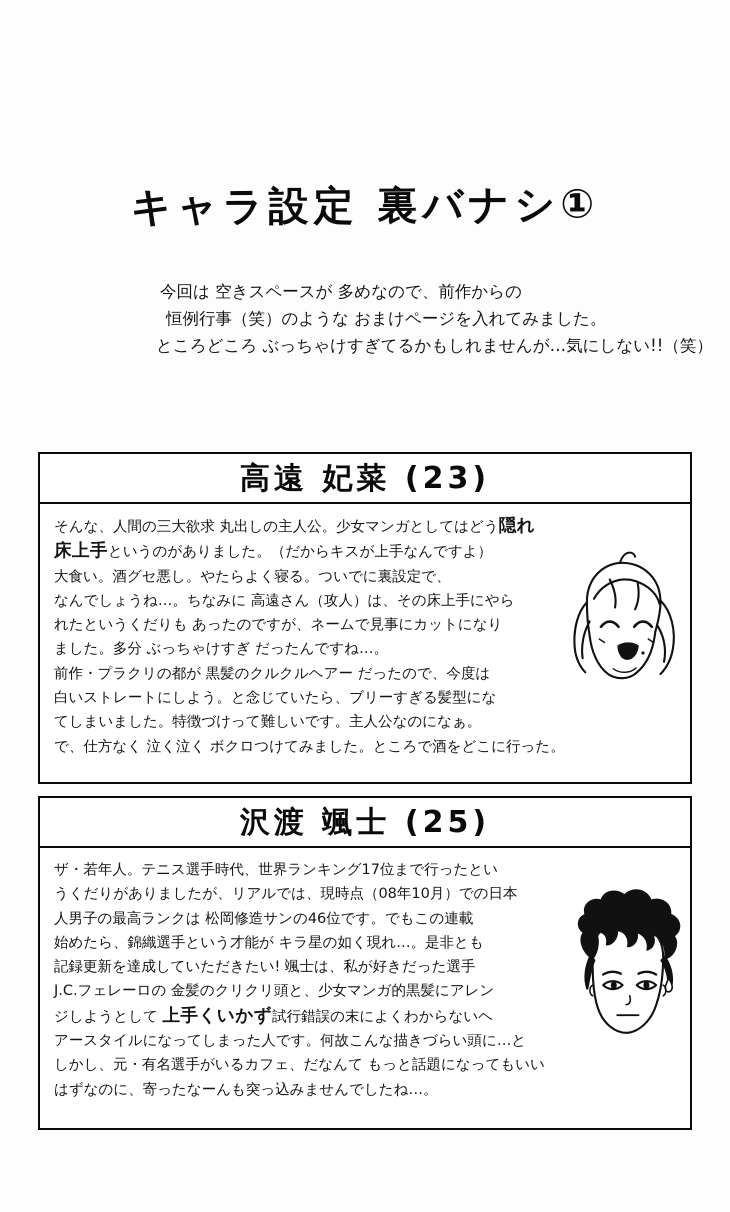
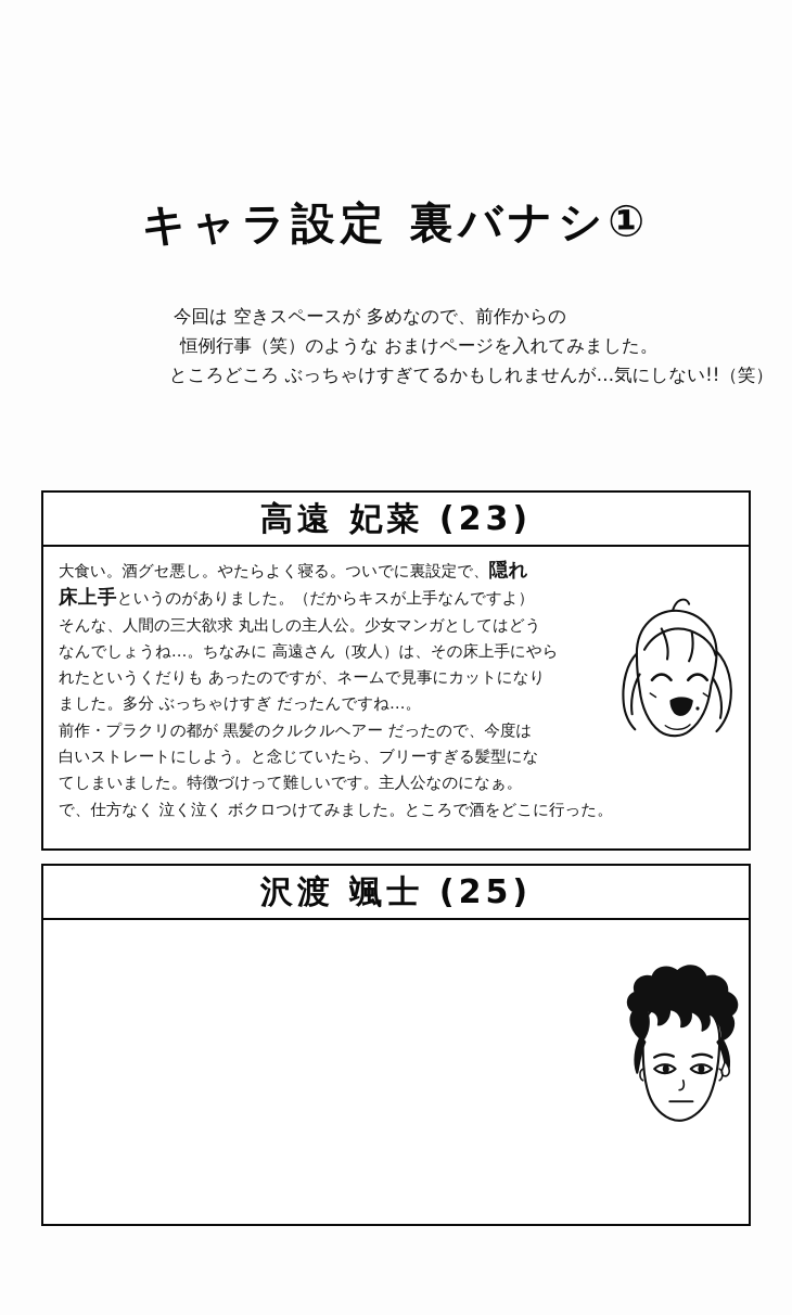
  キャラ設定 裏バナシ①
  今回は 空きスペースが 多めなので、前作からの
  恒例行事（笑）のような おまけページを入れてみました。
  ところどころ ぶっちゃけすぎてるかもしれませんが…気にしない!!（笑）
  高遠 妃菜 (23)
- そんな、人間の三大欲求 丸出しの主人公。少女マンガとしてはどう隠れ
+ 大食い。酒グセ悪し。やたらよく寝る。ついでに裏設定で、隠れ
  床上手というのがありました。（だからキスが上手なんですよ）
- 大食い。酒グセ悪し。やたらよく寝る。ついでに裏設定で、
+ そんな、人間の三大欲求 丸出しの主人公。少女マンガとしてはどう
  なんでしょうね…。ちなみに 高遠さん（攻人）は、その床上手にやら
  れたというくだりも あったのですが、ネームで見事にカットになり
  ました。多分 ぶっちゃけすぎ だったんですね…。
  前作・プラクリの都が 黒髪のクルクルヘアー だったので、今度は
  白いストレートにしよう。と念じていたら、ブリーすぎる髪型にな
  てしまいました。特徴づけって難しいです。主人公なのになぁ。
  で、仕方なく 泣く泣く ボクロつけてみました。ところで酒をどこに行った。
  沢渡 颯士 (25)
- ザ・若年人。テニス選手時代、世界ランキング17位まで行ったとい
- うくだりがありましたが、リアルでは、現時点（08年10月）での日本
- 人男子の最高ランクは 松岡修造サンの46位です。でもこの連載
- 始めたら、錦織選手という才能が キラ星の如く現れ…。是非とも
- 記録更新を達成していただきたい! 颯士は、私が好きだった選手
- J.C.フェレーロの 金髪のクリクリ頭と、少女マンガ的黒髪にアレン
- ジしようとして 上手くいかず試行錯誤の末によくわからないヘ
- アースタイルになってしまった人です。何故こんな描きづらい頭に…と
- しかし、元・有名選手がいるカフェ、だなんて もっと話題になってもいい
- はずなのに、寄ったなーんも突っ込みませんでしたね…。
